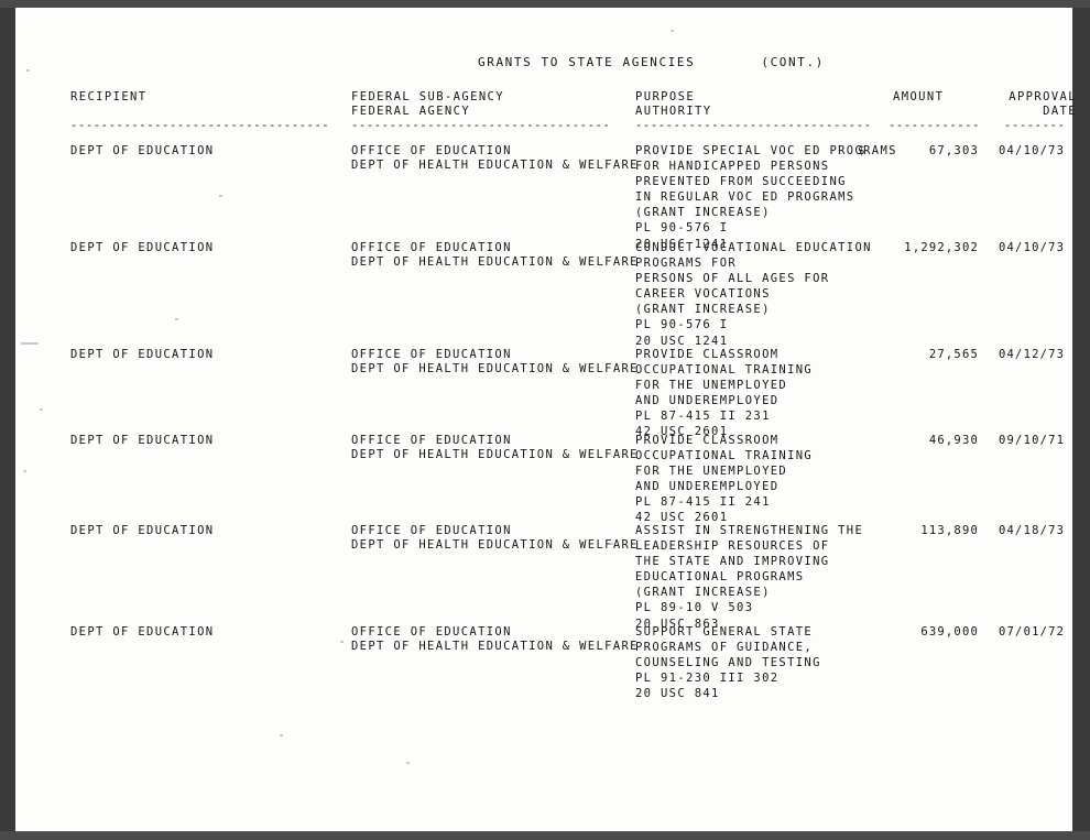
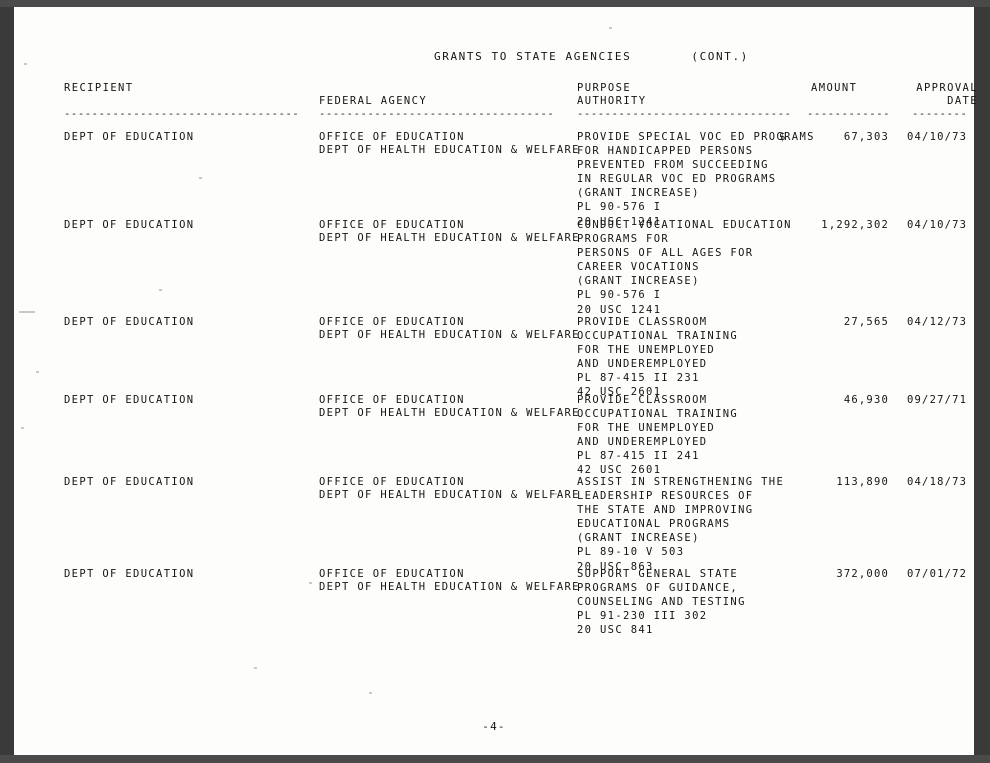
  GRANTS TO STATE AGENCIES (CONT.)
  RECIPIENT
- FEDERAL SUB-AGENCY
  FEDERAL AGENCY
  PURPOSE
  AUTHORITY
  AMOUNT
  APPROVAL
  DATE
  ----------------------------------
  ----------------------------------
  -------------------------------
  ------------
  --------
  DEPT OF EDUCATION
  OFFICE OF EDUCATION
  DEPT OF HEALTH EDUCATION & WELFARE
  PROVIDE SPECIAL VOC ED PROGRAM
  FOR HANDICAPPED PERSONS
  PREVENTED FROM SUCCEEDING
  IN REGULAR VOC ED PROGRAMS
  (GRANT INCREASE)
  PL 90-576 I
  20 USC 1241
  $
  67,303
  04/10/73
  DEPT OF EDUCATION
  OFFICE OF EDUCATION
  DEPT OF HEALTH EDUCATION & WELFARE
  CONDUCT VOCATIONAL EDUCATION
  PROGRAMS FOR
  PERSONS OF ALL AGES FOR
  CAREER VOCATIONS
  (GRANT INCREASE)
  PL 90-576 I
  20 USC 1241
  1,292,302
  04/10/73
  DEPT OF EDUCATION
  OFFICE OF EDUCATION
  DEPT OF HEALTH EDUCATION & WELFARE
  PROVIDE CLASSROOM
  OCCUPATIONAL TRAINING
  FOR THE UNEMPLOYED
  AND UNDEREMPLOYED
  PL 87-415 II 231
  42 USC 2601
  27,565
  04/12/73
  DEPT OF EDUCATION
  OFFICE OF EDUCATION
  DEPT OF HEALTH EDUCATION & WELFARE
  PROVIDE CLASSROOM
  OCCUPATIONAL TRAINING
  FOR THE UNEMPLOYED
  AND UNDEREMPLOYED
  PL 87-415 II 241
  42 USC 2601
  46,930
- 09/10/71
+ 09/27/71
  DEPT OF EDUCATION
  OFFICE OF EDUCATION
  DEPT OF HEALTH EDUCATION & WELFARE
  ASSIST IN STRENGTHENING THE
  LEADERSHIP RESOURCES OF
  THE STATE AND IMPROVING
  EDUCATIONAL PROGRAMS
  (GRANT INCREASE)
  PL 89-10 V 503
  20 USC 863
  113,890
  04/18/73
  DEPT OF EDUCATION
  OFFICE OF EDUCATION
  DEPT OF HEALTH EDUCATION & WELFARE
  SUPPORT GENERAL STATE
  PROGRAMS OF GUIDANCE,
  COUNSELING AND TESTING
  PL 91-230 III 302
  20 USC 841
- 639,000
+ 372,000
  07/01/72
+ -4-
